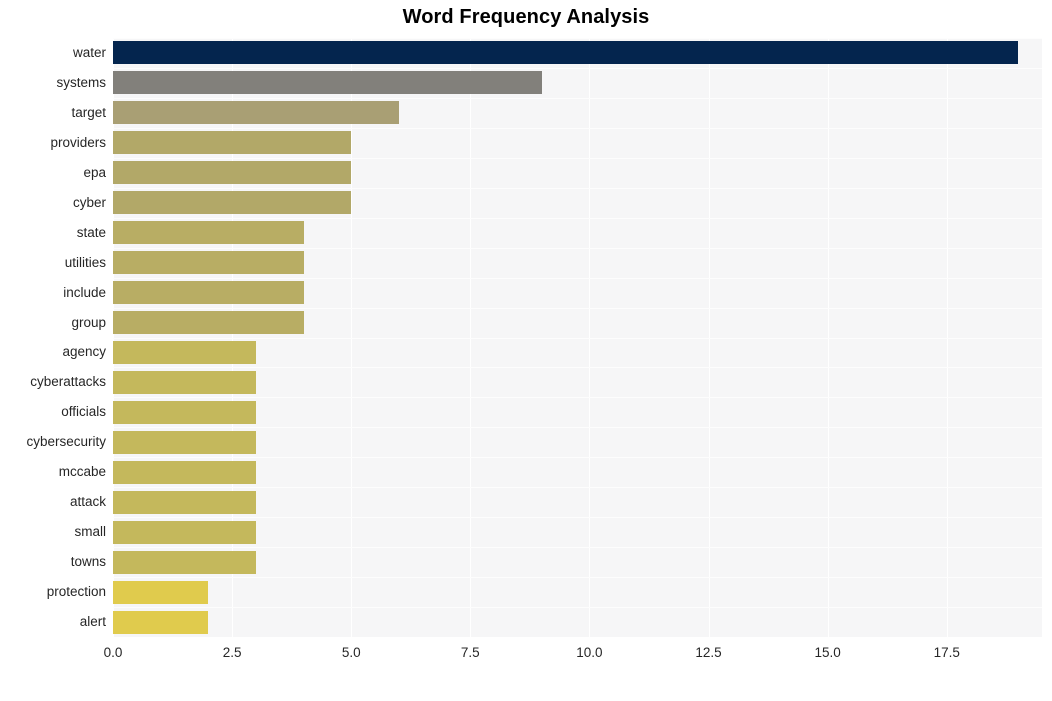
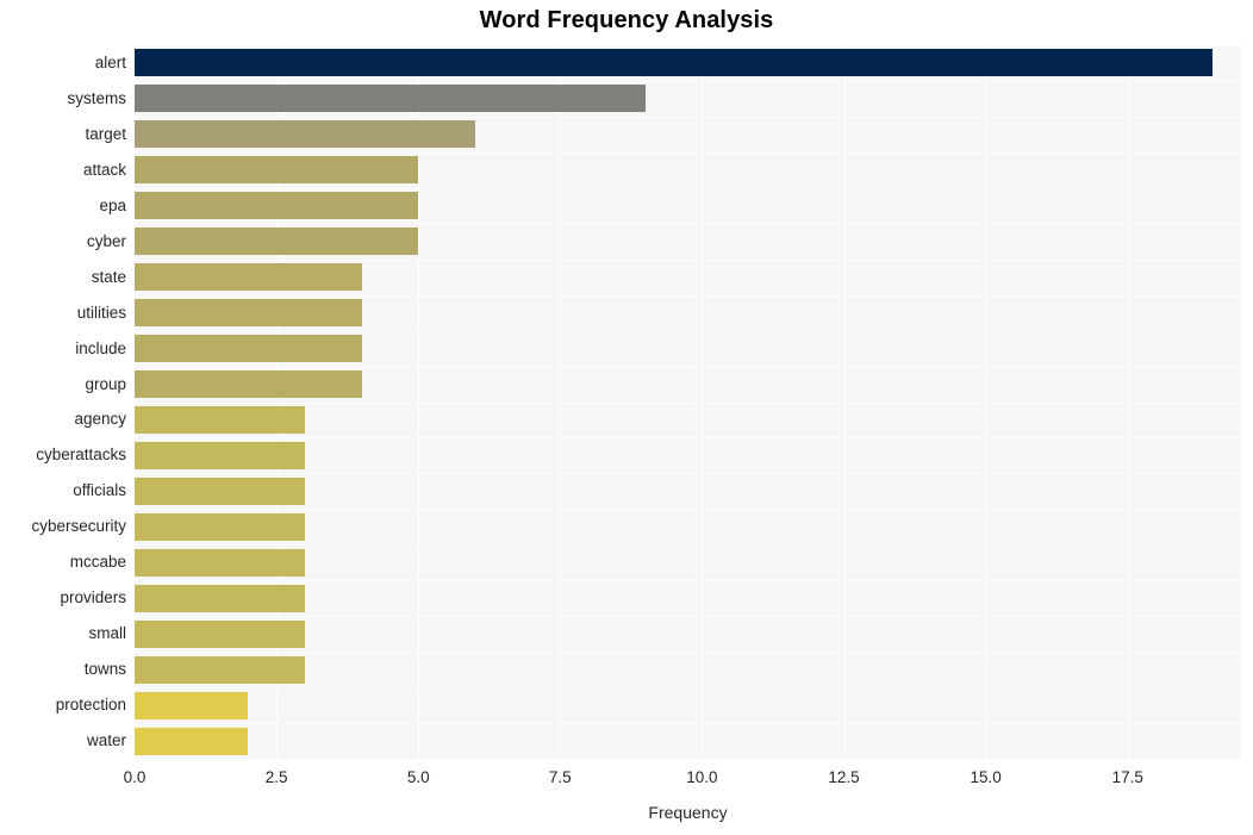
  Word Frequency Analysis
- water
+ alert
  systems
  target
- providers
+ attack
  epa
  cyber
  state
  utilities
  include
  group
  agency
  cyberattacks
  officials
  cybersecurity
  mccabe
- attack
+ providers
  small
  towns
  protection
- alert
+ water
  0.0
  2.5
  5.0
  7.5
  10.0
  12.5
  15.0
  17.5
+ Frequency
